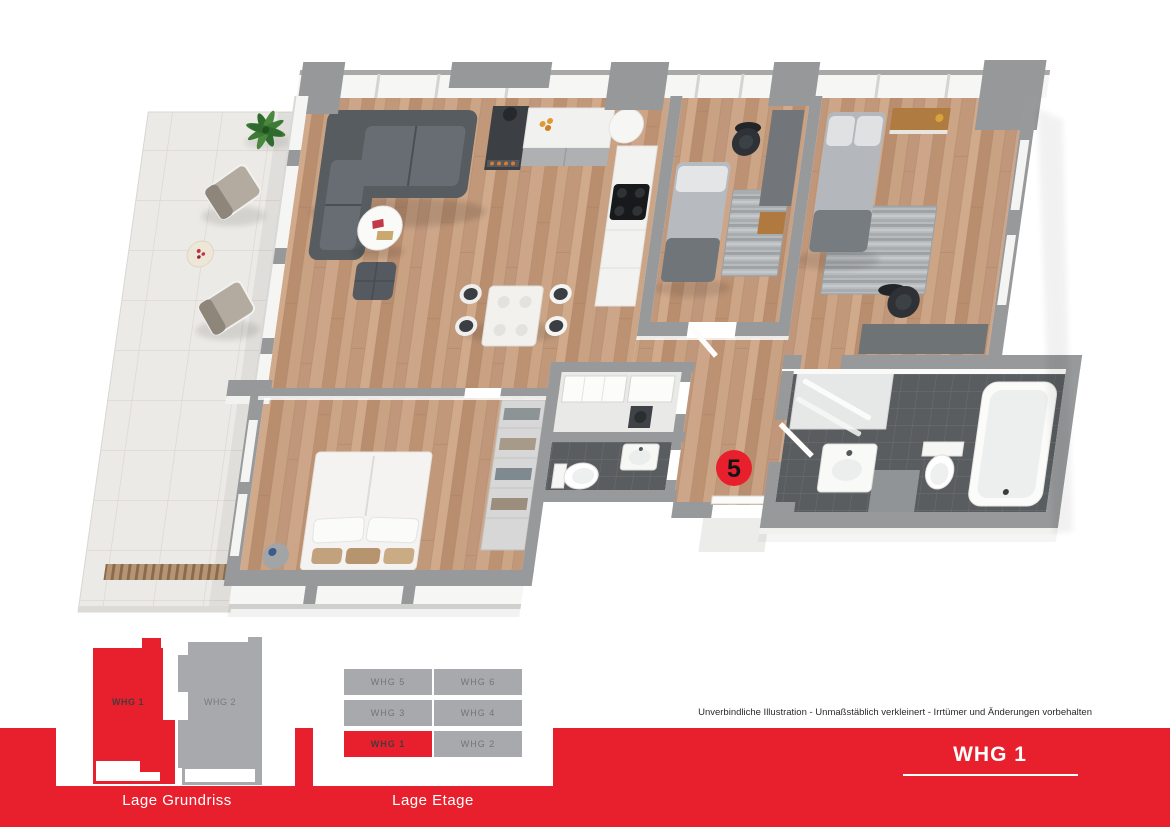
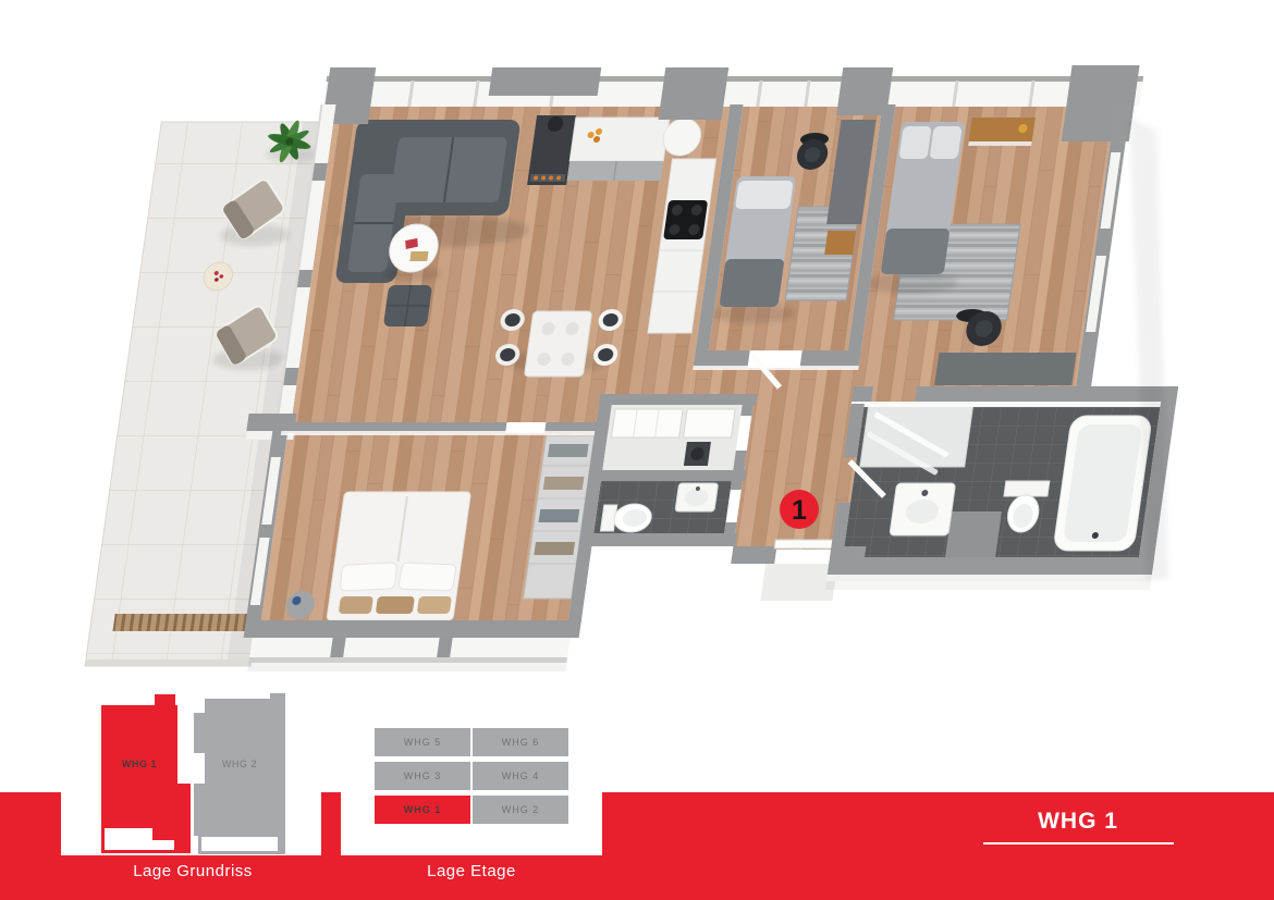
- 5
+ 1
  WHG 1
  WHG 2
  WHG 5
  WHG 6
  WHG 3
  WHG 4
  WHG 1
  WHG 2
  Lage Grundriss
  Lage Etage
- Unverbindliche Illustration - Unmaßstäblich verkleinert - Irrtümer und Änderungen vorbehalten
  WHG 1
